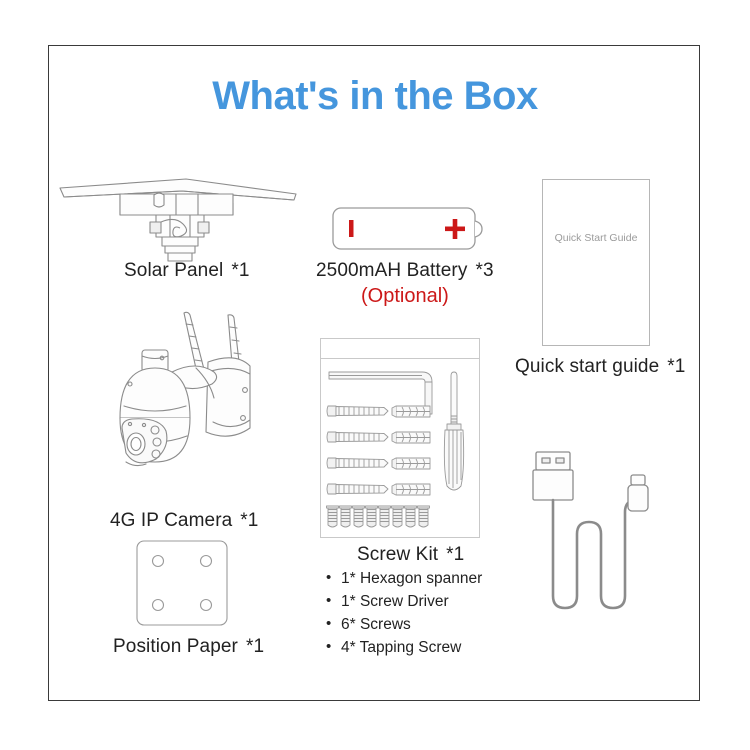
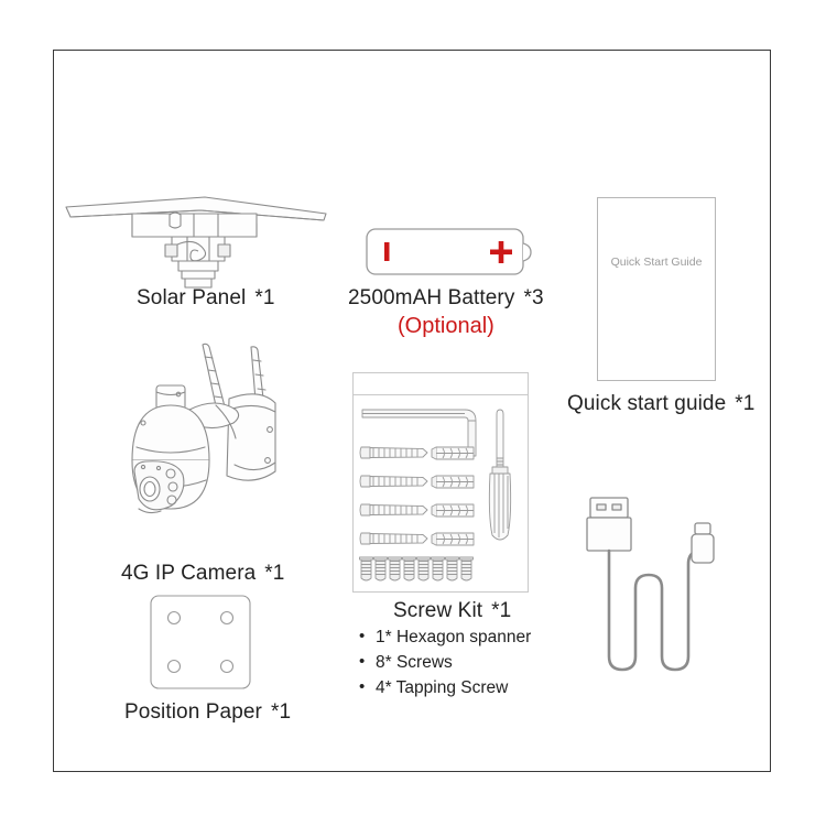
- What's in the Box
  Solar Panel *1
  2500mAH Battery *3
  (Optional)
  Quick Start Guide
  Quick start guide *1
  4G IP Camera *1
  Screw Kit *1
  1* Hexagon spanner
- 1* Screw Driver
- 6* Screws
+ 8* Screws
  4* Tapping Screw
  Position Paper *1
